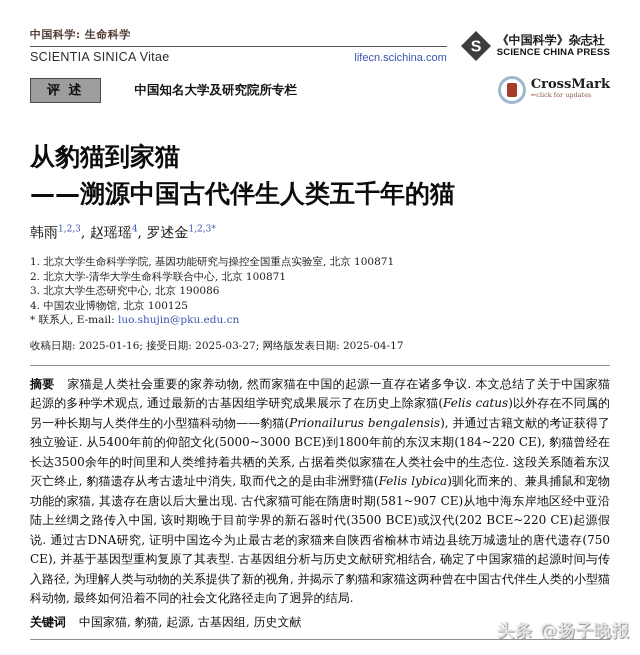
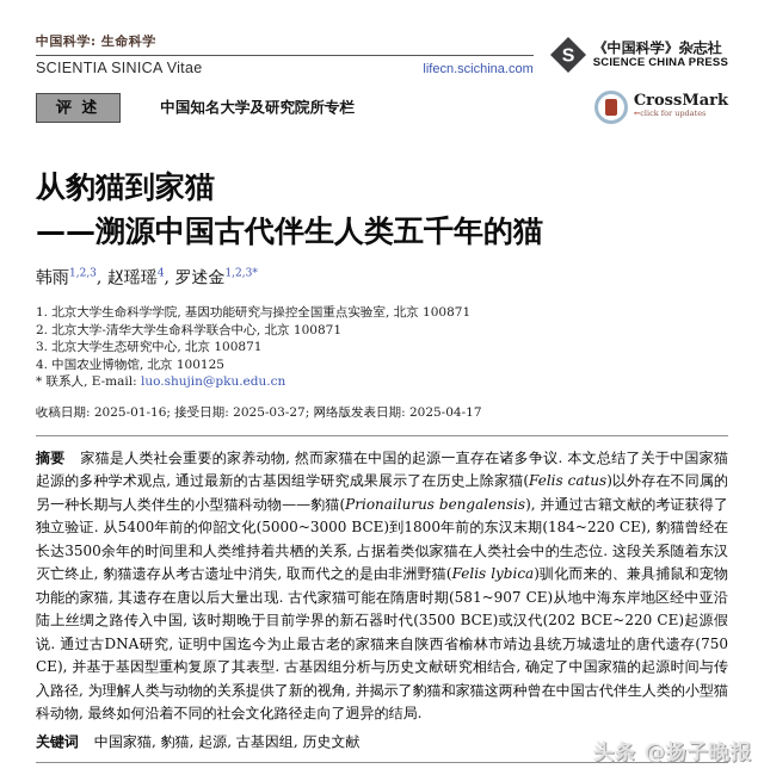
  中国科学: 生命科学
  SCIENTIA SINICA Vitae
  lifecn.scichina.com
  S
  《中国科学》杂志社
  SCIENCE CHINA PRESS
  评 述
  中国知名大学及研究院所专栏
  CrossMark
  ←click for updates
  从豹猫到家猫
  ——溯源中国古代伴生人类五千年的猫
  韩雨1,2,3, 赵瑶瑶4, 罗述金1,2,3*
  1. 北京大学生命科学学院, 基因功能研究与操控全国重点实验室, 北京 100871
  2. 北京大学-清华大学生命科学联合中心, 北京 100871
- 3. 北京大学生态研究中心, 北京 190086
+ 3. 北京大学生态研究中心, 北京 100871
  4. 中国农业博物馆, 北京 100125
  * 联系人, E-mail: luo.shujin@pku.edu.cn
  收稿日期: 2025-01-16; 接受日期: 2025-03-27; 网络版发表日期: 2025-04-17
  摘要 家猫是人类社会重要的家养动物, 然而家猫在中国的起源一直存在诸多争议. 本文总结了关于中国家猫起源的多种学术观点, 通过最新的古基因组学研究成果展示了在历史上除家猫(Felis catus)以外存在不同属的另一种长期与人类伴生的小型猫科动物——豹猫(Prionailurus bengalensis), 并通过古籍文献的考证获得了独立验证. 从5400年前的仰韶文化(5000~3000 BCE)到1800年前的东汉末期(184~220 CE), 豹猫曾经在长达3500余年的时间里和人类维持着共栖的关系, 占据着类似家猫在人类社会中的生态位. 这段关系随着东汉灭亡终止, 豹猫遗存从考古遗址中消失, 取而代之的是由非洲野猫(Felis lybica)驯化而来的、兼具捕鼠和宠物功能的家猫, 其遗存在唐以后大量出现. 古代家猫可能在隋唐时期(581~907 CE)从地中海东岸地区经中亚沿陆上丝绸之路传入中国, 该时期晚于目前学界的新石器时代(3500 BCE)或汉代(202 BCE~220 CE)起源假说. 通过古DNA研究, 证明中国迄今为止最古老的家猫来自陕西省榆林市靖边县统万城遗址的唐代遗存(750 CE), 并基于基因型重构复原了其表型. 古基因组分析与历史文献研究相结合, 确定了中国家猫的起源时间与传入路径, 为理解人类与动物的关系提供了新的视角, 并揭示了豹猫和家猫这两种曾在中国古代伴生人类的小型猫科动物, 最终如何沿着不同的社会文化路径走向了迥异的结局.
  关键词 中国家猫, 豹猫, 起源, 古基因组, 历史文献
  头条 @扬子晚报
